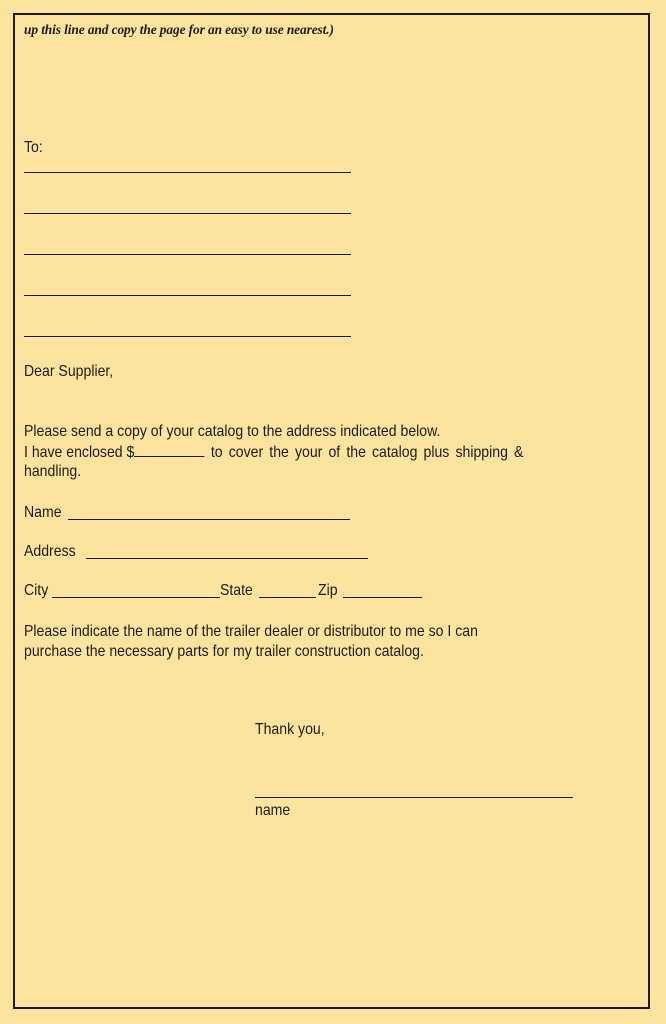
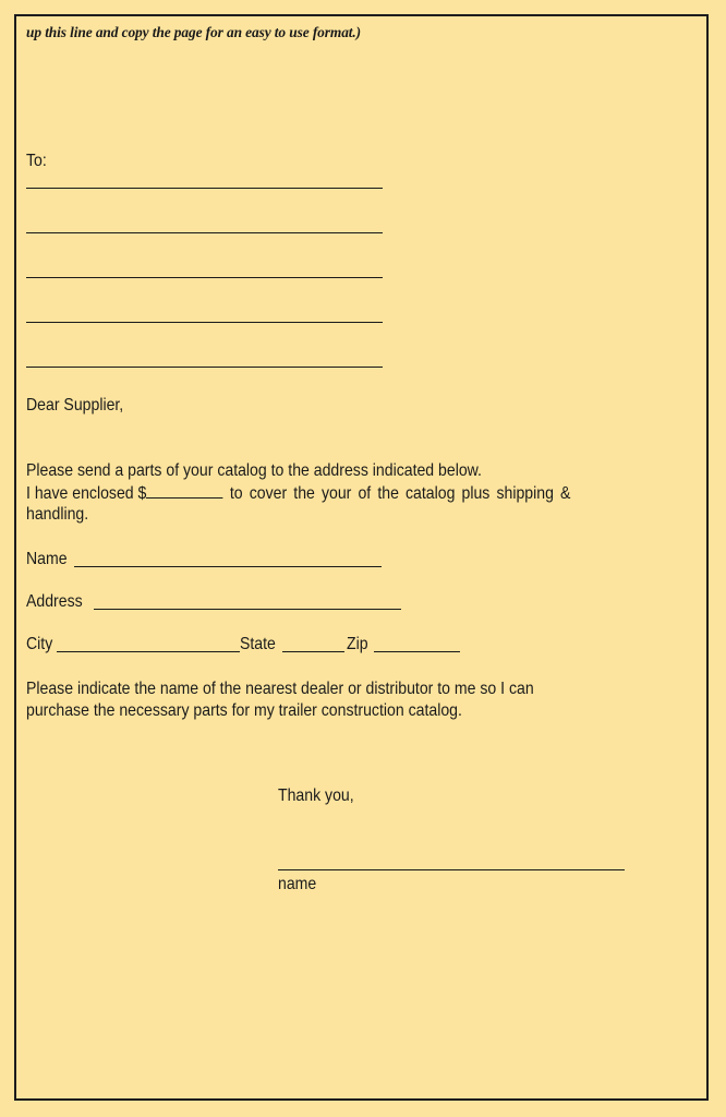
- up this line and copy the page for an easy to use nearest.)
+ up this line and copy the page for an easy to use format.)
  To:
  Dear Supplier,
- Please send a copy of your catalog to the address indicated below.
+ Please send a parts of your catalog to the address indicated below.
  I have enclosed $ to cover the your of the catalog plus shipping &
  handling.
  Name
  Address
  City
  State
  Zip
- Please indicate the name of the trailer dealer or distributor to me so I can
+ Please indicate the name of the nearest dealer or distributor to me so I can
  purchase the necessary parts for my trailer construction catalog.
  Thank you,
  name
